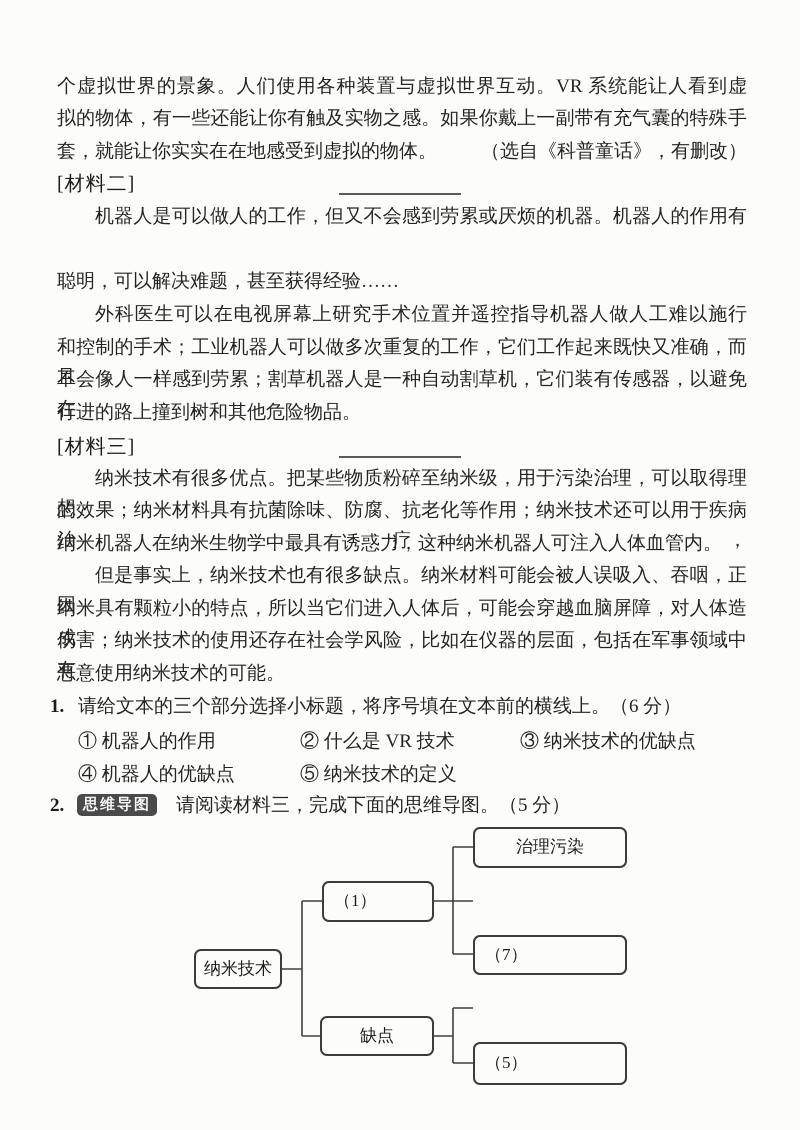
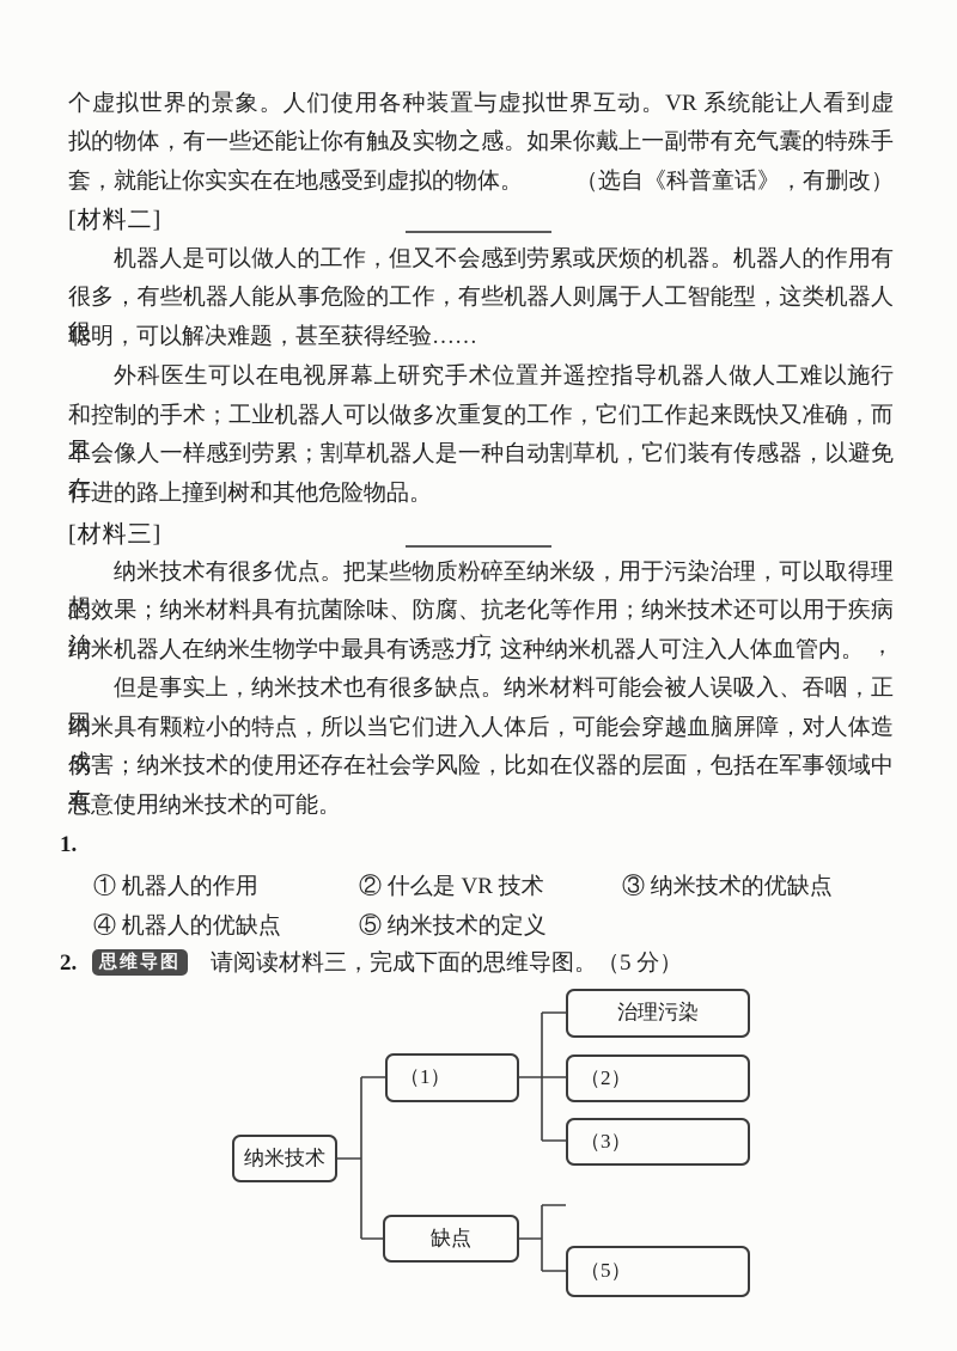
  个虚拟世界的景象。人们使用各种装置与虚拟世界互动。VR 系统能让人看到虚
  拟的物体，有一些还能让你有触及实物之感。如果你戴上一副带有充气囊的特殊手
  套，就能让你实实在在地感受到虚拟的物体。
  （选自《科普童话》，有删改）
  [材料二]
  机器人是可以做人的工作，但又不会感到劳累或厌烦的机器。机器人的作用有
+ 很多，有些机器人能从事危险的工作，有些机器人则属于人工智能型，这类机器人很
  聪明，可以解决难题，甚至获得经验……
  外科医生可以在电视屏幕上研究手术位置并遥控指导机器人做人工难以施行
  和控制的手术；工业机器人可以做多次重复的工作，它们工作起来既快又准确，而且
  不会像人一样感到劳累；割草机器人是一种自动割草机，它们装有传感器，以避免在
  行进的路上撞到树和其他危险物品。
  [材料三]
  纳米技术有很多优点。把某些物质粉碎至纳米级，用于污染治理，可以取得理想
  的效果；纳米材料具有抗菌除味、防腐、抗老化等作用；纳米技术还可以用于疾病治疗，
  纳米机器人在纳米生物学中最具有诱惑力，这种纳米机器人可注入人体血管内。
  但是事实上，纳米技术也有很多缺点。纳米材料可能会被人误吸入、吞咽，正因
  纳米具有颗粒小的特点，所以当它们进入人体后，可能会穿越血脑屏障，对人体造成
  伤害；纳米技术的使用还存在社会学风险，比如在仪器的层面，包括在军事领域中有
  恶意使用纳米技术的可能。
  1.
- 请给文本的三个部分选择小标题，将序号填在文本前的横线上。（6 分）
  ① 机器人的作用
  ② 什么是 VR 技术
  ③ 纳米技术的优缺点
  ④ 机器人的优缺点
  ⑤ 纳米技术的定义
  2.
  思维导图
  请阅读材料三，完成下面的思维导图。（5 分）
  纳米技术
  （1）
  缺点
  治理污染
+ （2）
- （7）
+ （3）
  （5）
